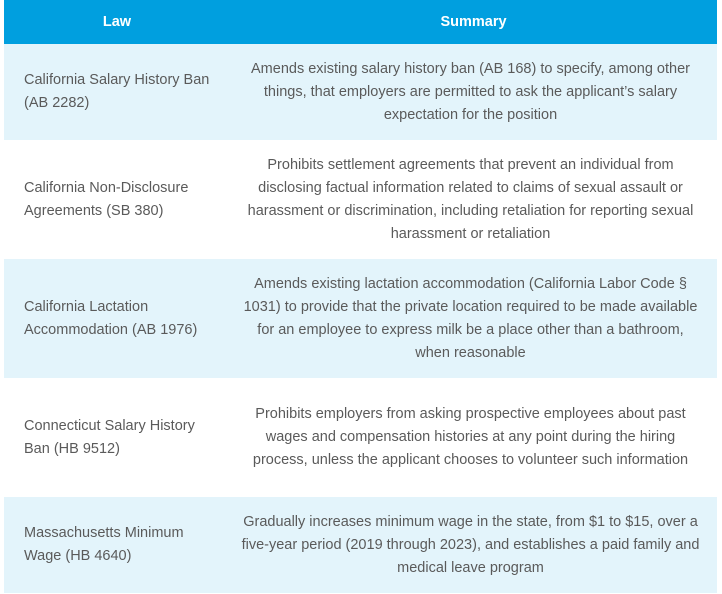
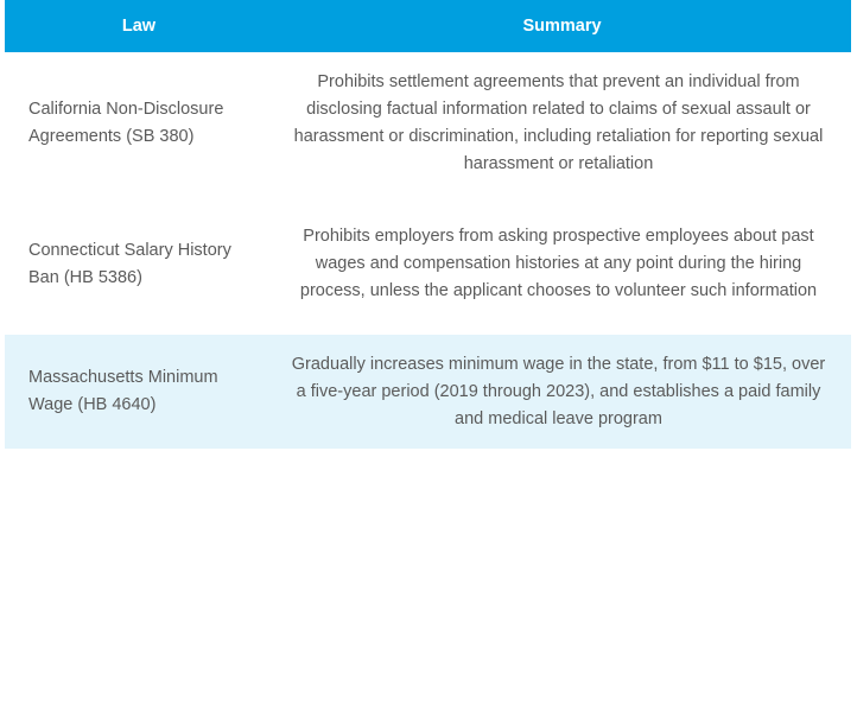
  Law	Summary
- California Salary History Ban (AB 2282)	Amends existing salary history ban (AB 168) to specify, among other things, that employers are permitted to ask the applicant’s salary expectation for the position
  California Non-Disclosure Agreements (SB 380)	Prohibits settlement agreements that prevent an individual from disclosing factual information related to claims of sexual assault or harassment or discrimination, including retaliation for reporting sexual harassment or retaliation
- California Lactation Accommodation (AB 1976)	Amends existing lactation accommodation (California Labor Code § 1031) to provide that the private location required to be made available for an employee to express milk be a place other than a bathroom, when reasonable
- Connecticut Salary History Ban (HB 9512)	Prohibits employers from asking prospective employees about past wages and compensation histories at any point during the hiring process, unless the applicant chooses to volunteer such information
+ Connecticut Salary History Ban (HB 5386)	Prohibits employers from asking prospective employees about past wages and compensation histories at any point during the hiring process, unless the applicant chooses to volunteer such information
- Massachusetts Minimum Wage (HB 4640)	Gradually increases minimum wage in the state, from $1 to $15, over a five-year period (2019 through 2023), and establishes a paid family and medical leave program
+ Massachusetts Minimum Wage (HB 4640)	Gradually increases minimum wage in the state, from $11 to $15, over a five-year period (2019 through 2023), and establishes a paid family and medical leave program
